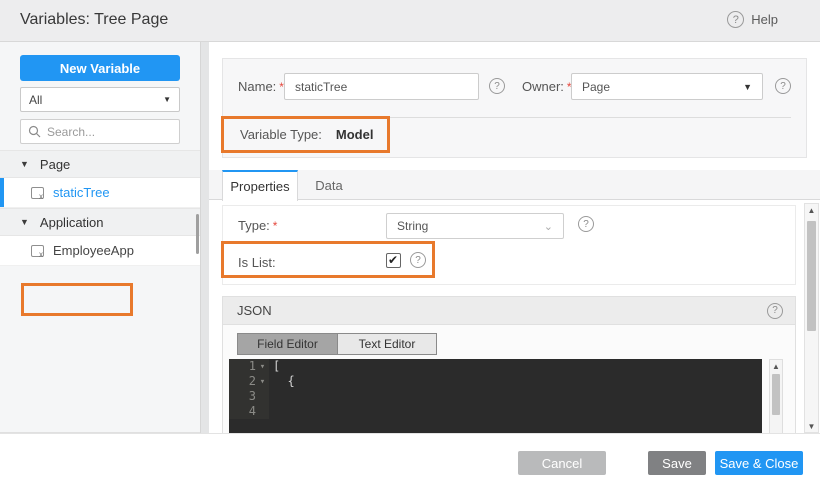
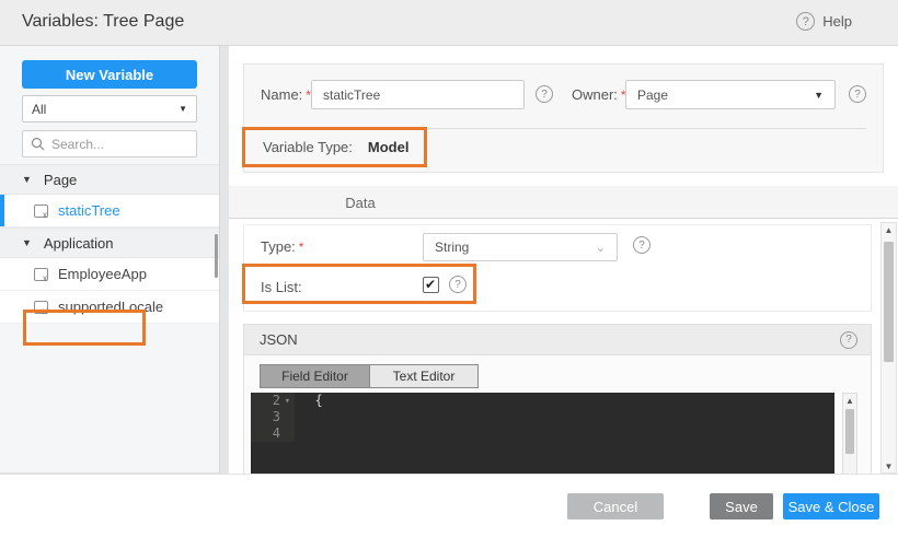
  Variables: Tree Page
  ?
  Help
  New Variable
  All
  ▼
  Search...
  ▼
  Page
  staticTree
  ▼
  Application
  EmployeeApp
+ supportedLocale
  Name: *
  staticTree
  ?
  Owner: *
  Page
  ▼
  ?
  Variable Type:
  Model
- Properties
  Data
  Type: *
  String
  ⌄
  ?
  Is List:
  ?
  JSON
  ?
  Field Editor
  Text Editor
- 1
- [
  2
  {
  3
  4
  ▲
  ▲
  ▼
  Cancel
  Save
  Save & Close
